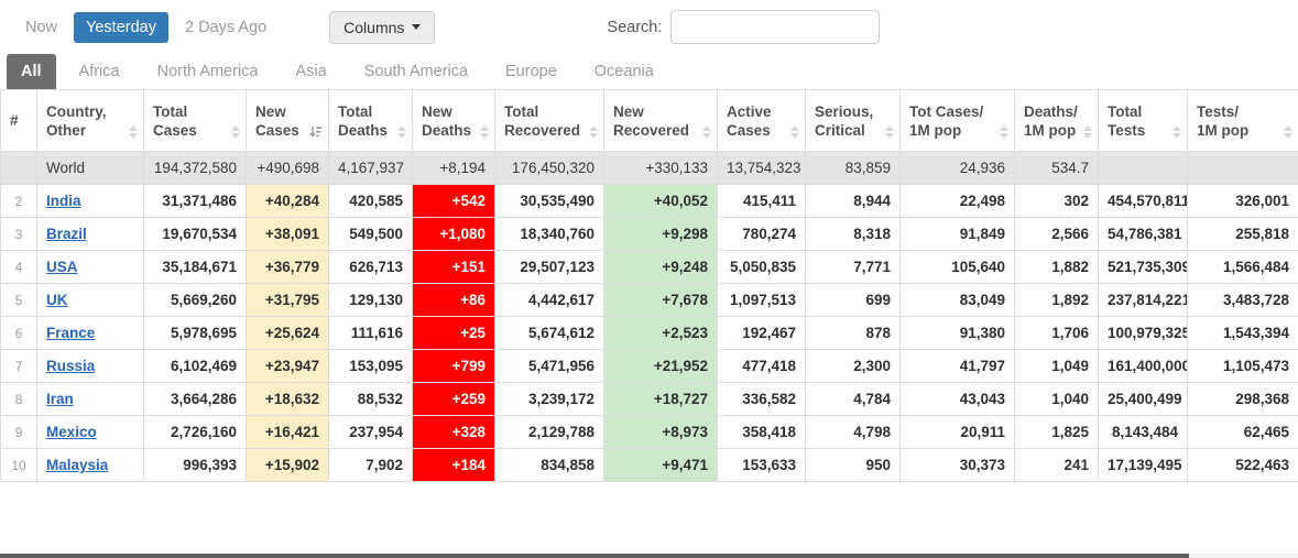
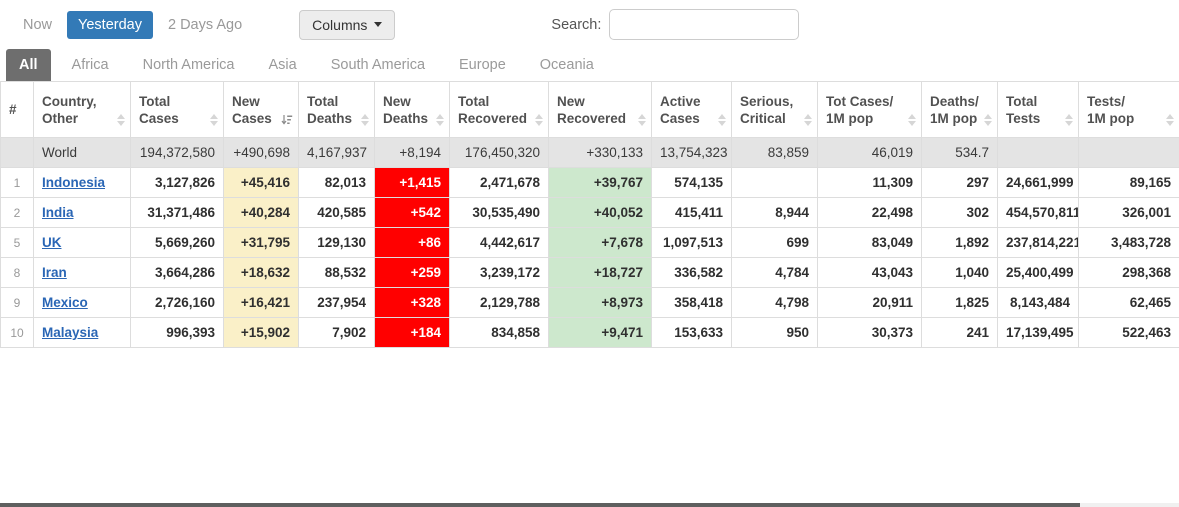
  Now
  Yesterday
  2 Days Ago
  Columns
  Search:
  All
  Africa
  North America
  Asia
  South America
  Europe
  Oceania
  #	Country,Other	TotalCases	NewCases	TotalDeaths	NewDeaths	TotalRecovered	NewRecovered	ActiveCases	Serious,Critical	Tot Cases/1M pop	Deaths/1M pop	TotalTests	Tests/1M pop
- 	World	194,372,580	+490,698	4,167,937	+8,194	176,450,320	+330,133	13,754,323	83,859	24,936	534.7
+ 	World	194,372,580	+490,698	4,167,937	+8,194	176,450,320	+330,133	13,754,323	83,859	46,019	534.7
+ 1	Indonesia	3,127,826	+45,416	82,013	+1,415	2,471,678	+39,767	574,135		11,309	297	24,661,999	89,165
  2	India	31,371,486	+40,284	420,585	+542	30,535,490	+40,052	415,411	8,944	22,498	302	454,570,811	326,001
- 3	Brazil	19,670,534	+38,091	549,500	+1,080	18,340,760	+9,298	780,274	8,318	91,849	2,566	54,786,381	255,818
- 4	USA	35,184,671	+36,779	626,713	+151	29,507,123	+9,248	5,050,835	7,771	105,640	1,882	521,735,309	1,566,484
  5	UK	5,669,260	+31,795	129,130	+86	4,442,617	+7,678	1,097,513	699	83,049	1,892	237,814,221	3,483,728
- 6	France	5,978,695	+25,624	111,616	+25	5,674,612	+2,523	192,467	878	91,380	1,706	100,979,325	1,543,394
- 7	Russia	6,102,469	+23,947	153,095	+799	5,471,956	+21,952	477,418	2,300	41,797	1,049	161,400,000	1,105,473
  8	Iran	3,664,286	+18,632	88,532	+259	3,239,172	+18,727	336,582	4,784	43,043	1,040	25,400,499	298,368
  9	Mexico	2,726,160	+16,421	237,954	+328	2,129,788	+8,973	358,418	4,798	20,911	1,825	8,143,484	62,465
  10	Malaysia	996,393	+15,902	7,902	+184	834,858	+9,471	153,633	950	30,373	241	17,139,495	522,463
